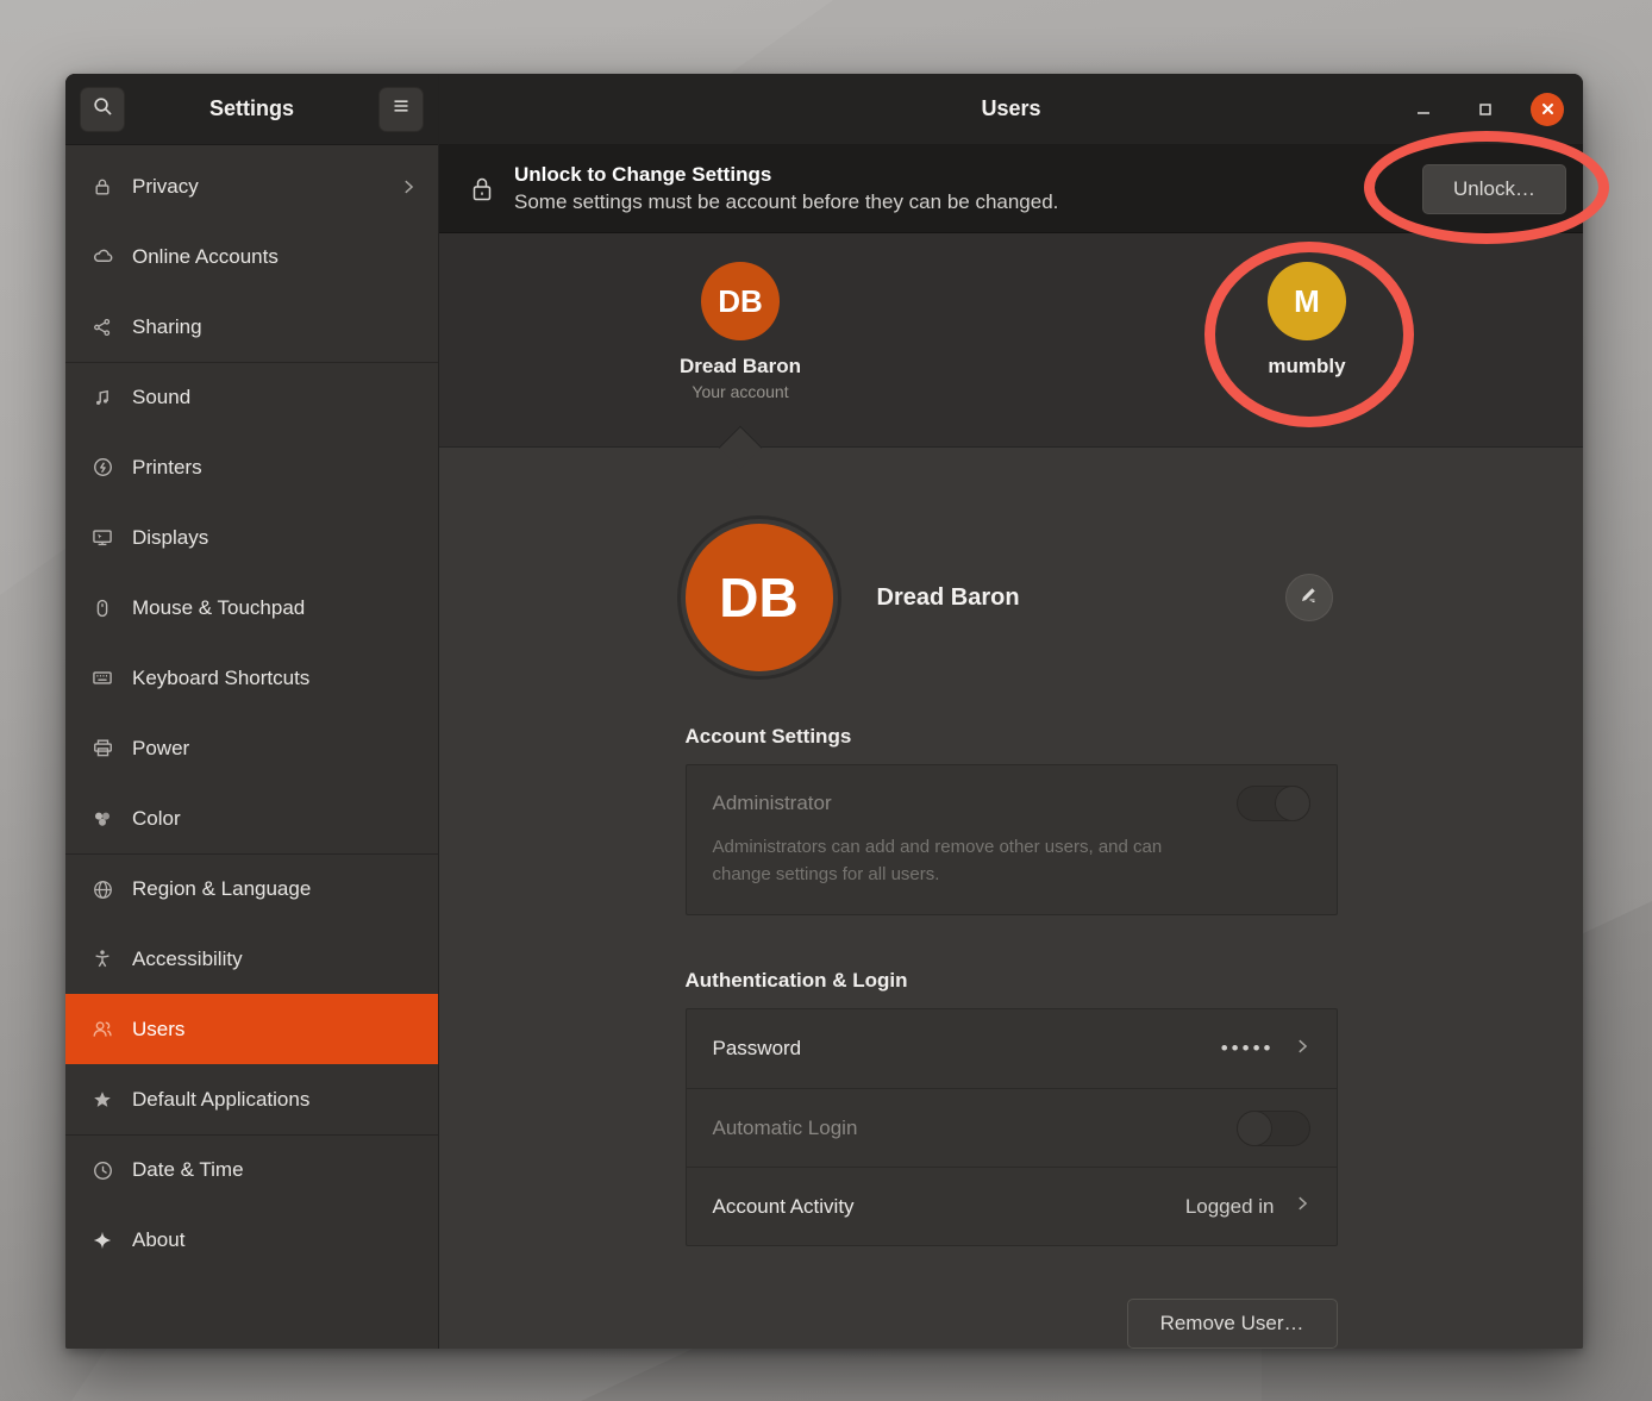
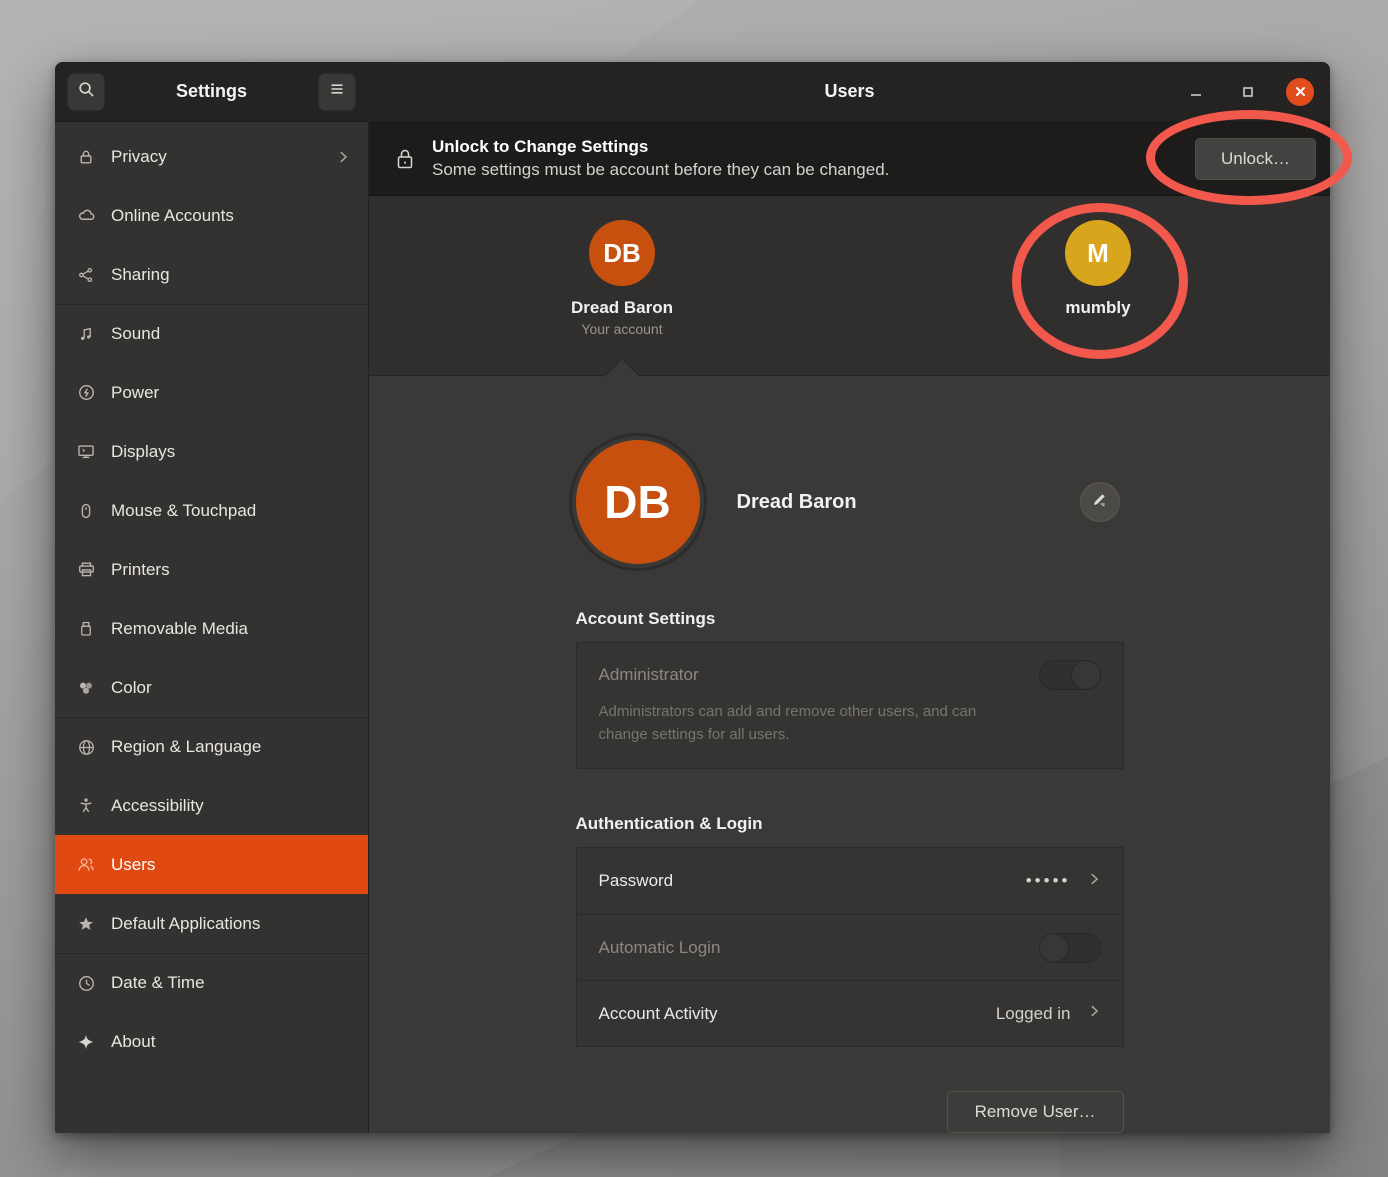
  Settings
  Privacy
  Online Accounts
  Sharing
  Sound
- Printers
+ Power
  Displays
  Mouse & Touchpad
- Keyboard Shortcuts
- Power
+ Printers
+ Removable Media
  Color
  Region & Language
  Accessibility
  Users
  Default Applications
  Date & Time
  About
  Users
  Unlock to Change Settings
  Some settings must be account before they can be changed.
  Unlock…
  DB
  Dread Baron
  Your account
  M
  mumbly
  DB
  Dread Baron
  Account Settings
  Administrator
  Administrators can add and remove other users, and can change settings for all users.
  Authentication & Login
  Password
  •••••
  Automatic Login
  Account Activity
  Logged in
  Remove User…
